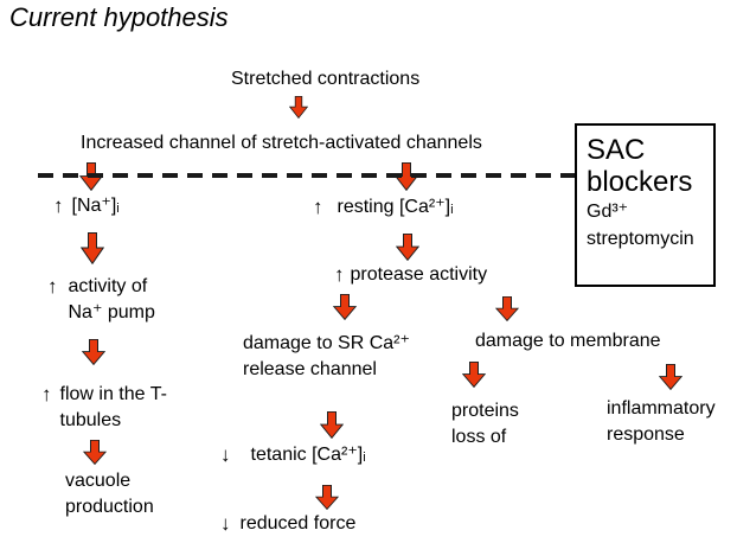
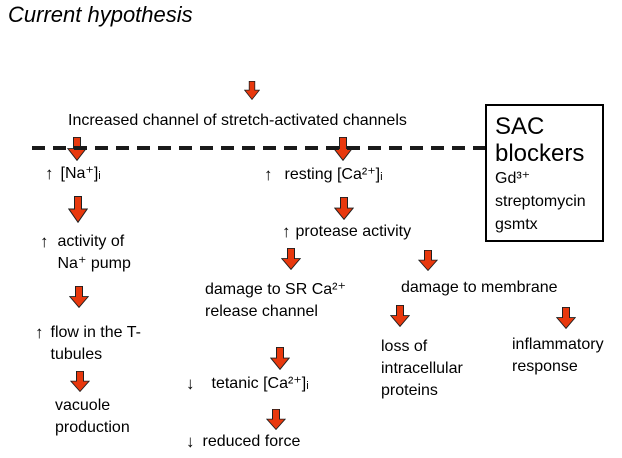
  Current hypothesis
- Stretched contractions
  Increased channel of stretch-activated channels
  ↑
  [Na⁺]ᵢ
  ↑
  activity of
  Na⁺ pump
  ↑
  flow in the T-
  tubules
  vacuole
  production
  ↑
  resting [Ca²⁺]ᵢ
  ↑
  protease activity
  damage to SR Ca²⁺
  release channel
  ↓
  tetanic [Ca²⁺]ᵢ
  ↓
  reduced force
  damage to membrane
- proteins
+ loss of
+ intracellular
- loss of
+ proteins
  inflammatory
  response
  SAC
  blockers
  Gd³⁺
  streptomycin
+ gsmtx
